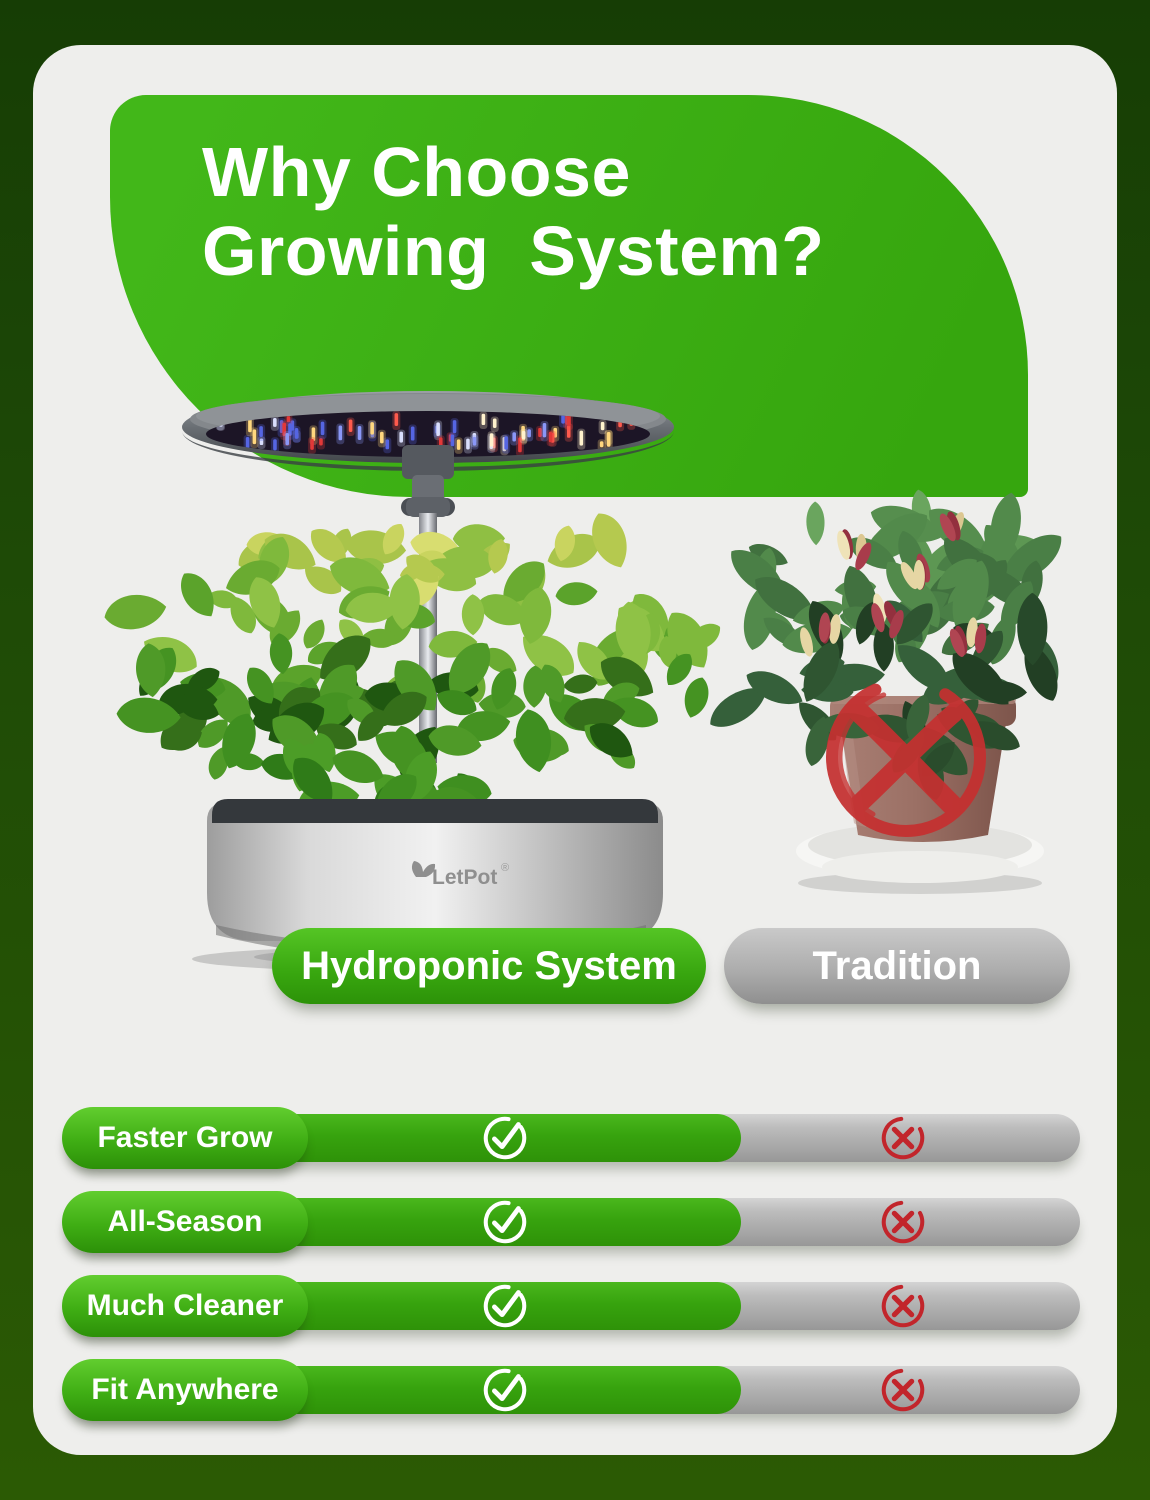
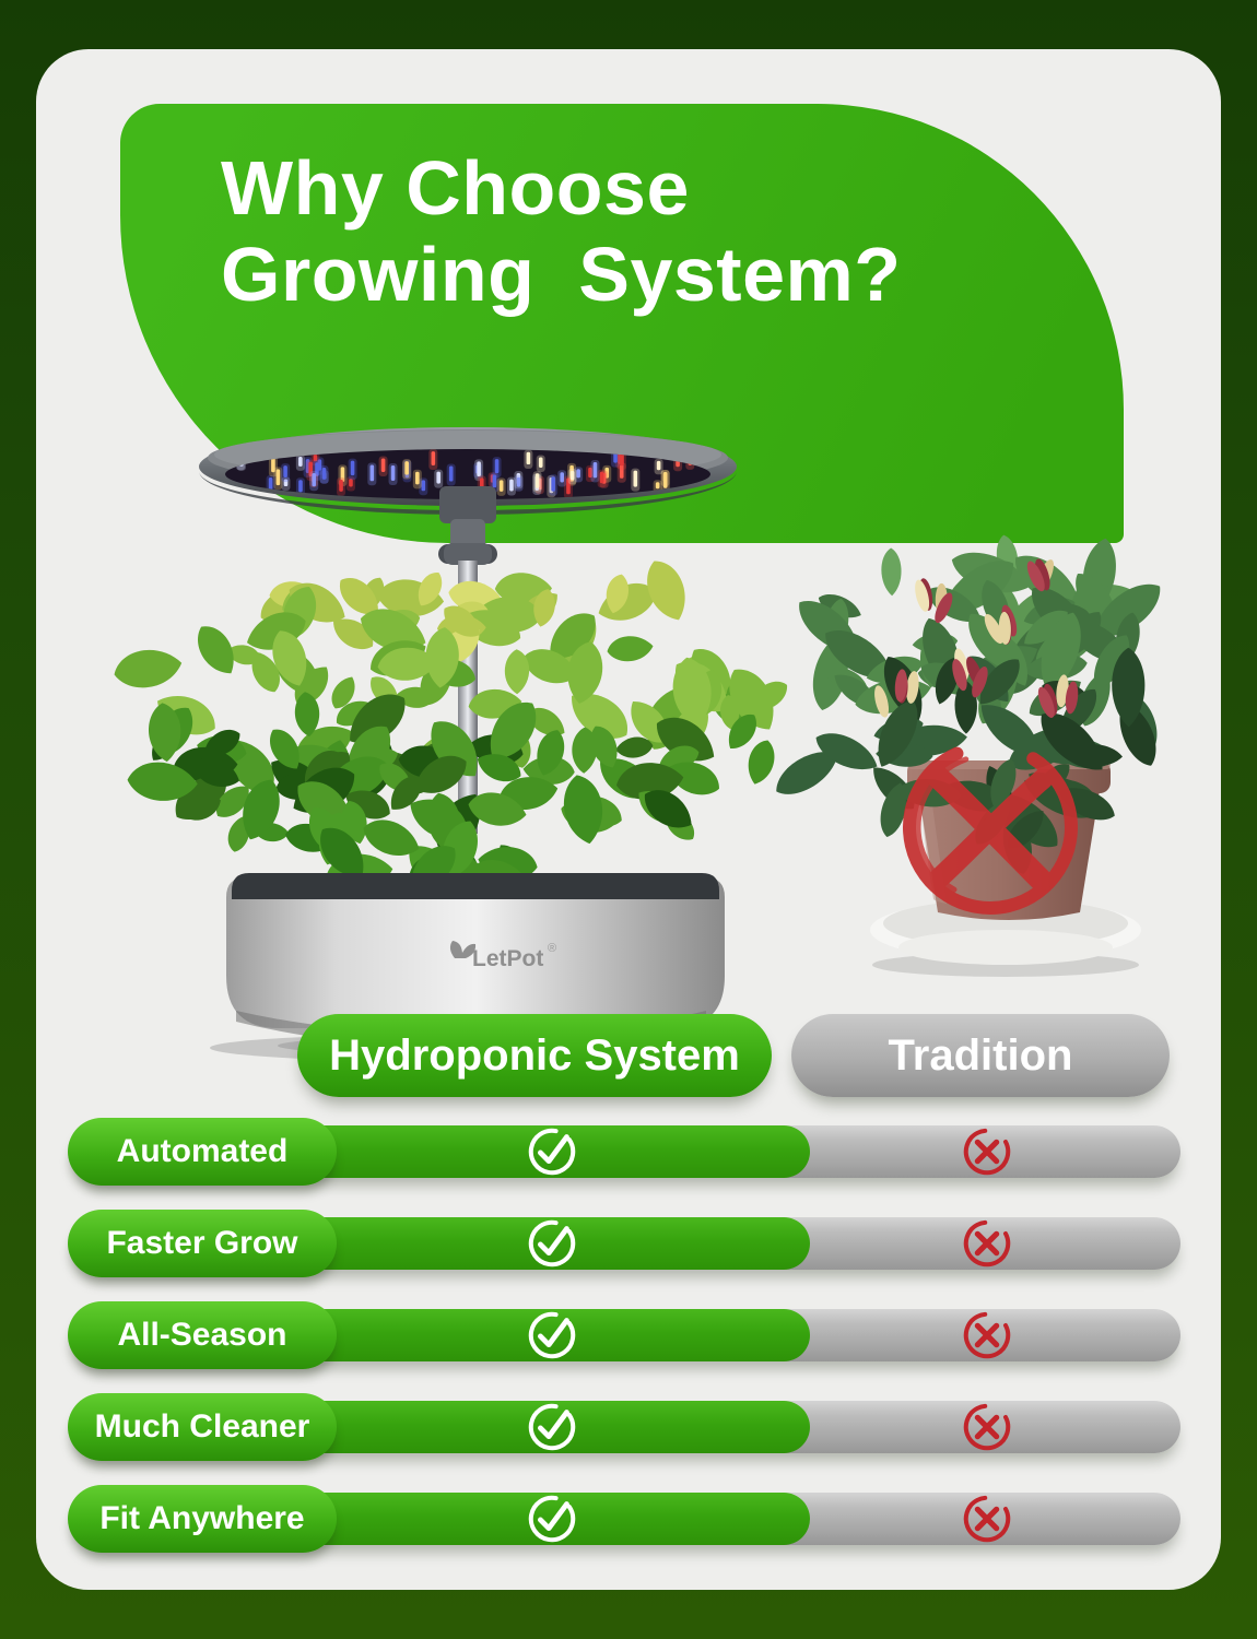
  Why Choose
  Growing System?
  LetPot
  ®
  Hydroponic System
  Tradition
+ Automated
  Faster Grow
  All-Season
  Much Cleaner
  Fit Anywhere
